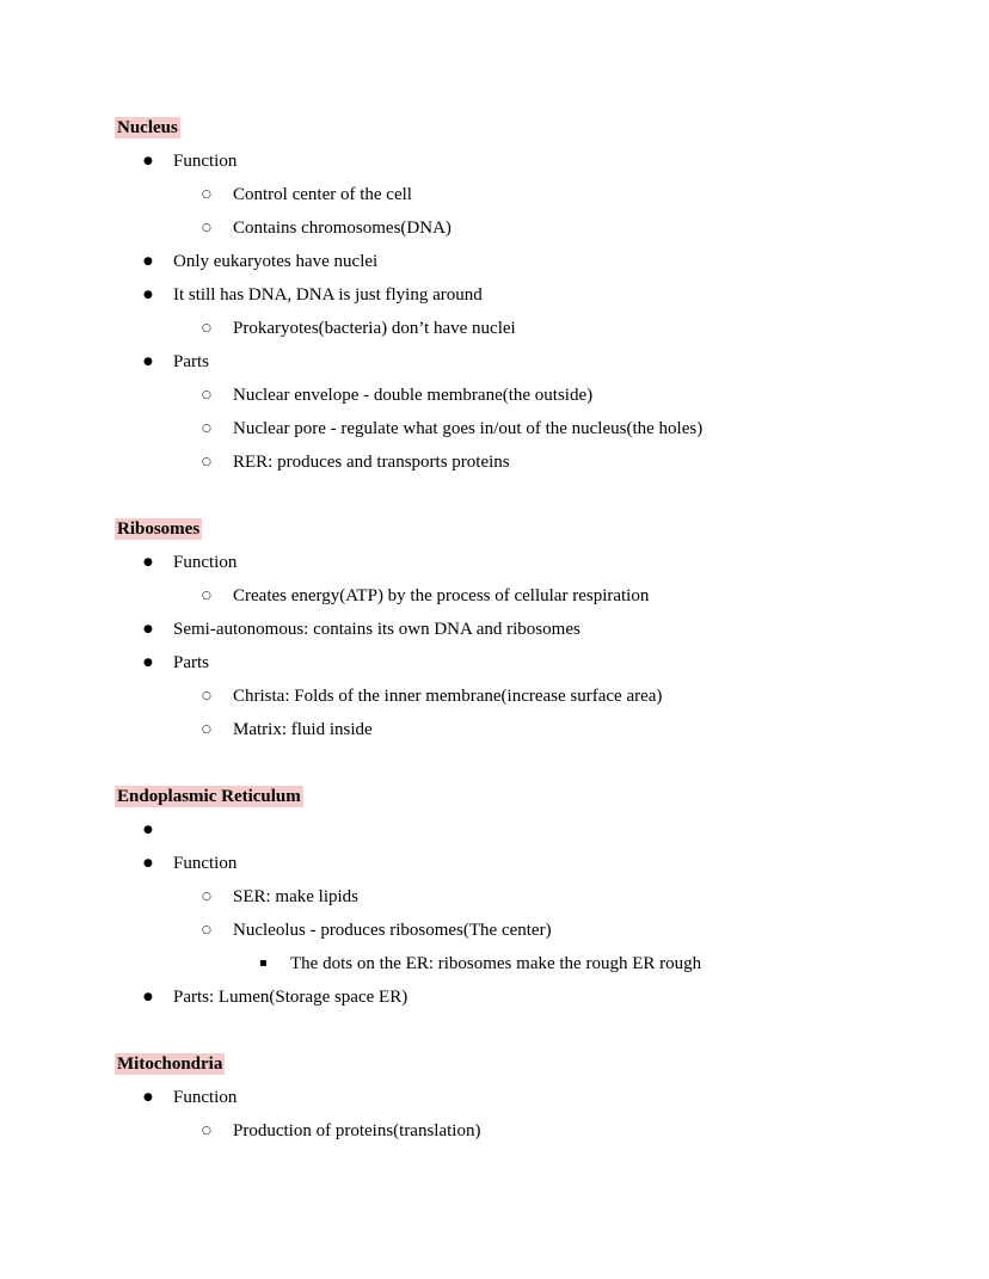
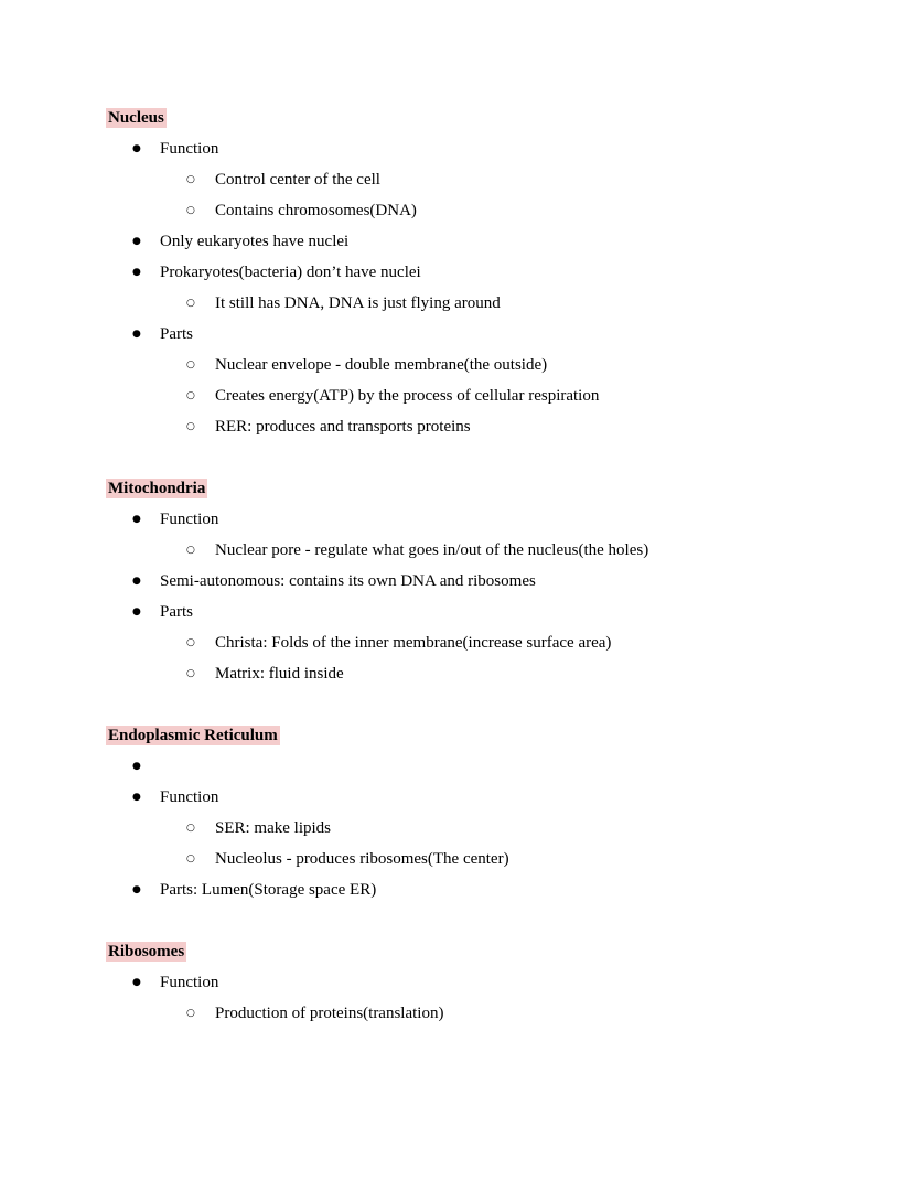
  Nucleus
  ●
  Function
  ○
  Control center of the cell
  ○
  Contains chromosomes(DNA)
  ●
  Only eukaryotes have nuclei
  ●
- It still has DNA, DNA is just flying around
+ Prokaryotes(bacteria) don’t have nuclei
  ○
- Prokaryotes(bacteria) don’t have nuclei
+ It still has DNA, DNA is just flying around
  ●
  Parts
  ○
  Nuclear envelope - double membrane(the outside)
  ○
- Nuclear pore - regulate what goes in/out of the nucleus(the holes)
+ Creates energy(ATP) by the process of cellular respiration
  ○
  RER: produces and transports proteins
- Ribosomes
+ Mitochondria
  ●
  Function
  ○
- Creates energy(ATP) by the process of cellular respiration
+ Nuclear pore - regulate what goes in/out of the nucleus(the holes)
  ●
  Semi-autonomous: contains its own DNA and ribosomes
  ●
  Parts
  ○
  Christa: Folds of the inner membrane(increase surface area)
  ○
  Matrix: fluid inside
  Endoplasmic Reticulum
  ●
  ●
  Function
  ○
  SER: make lipids
  ○
  Nucleolus - produces ribosomes(The center)
- ▪
- The dots on the ER: ribosomes make the rough ER rough
  ●
  Parts: Lumen(Storage space ER)
- Mitochondria
+ Ribosomes
  ●
  Function
  ○
  Production of proteins(translation)
